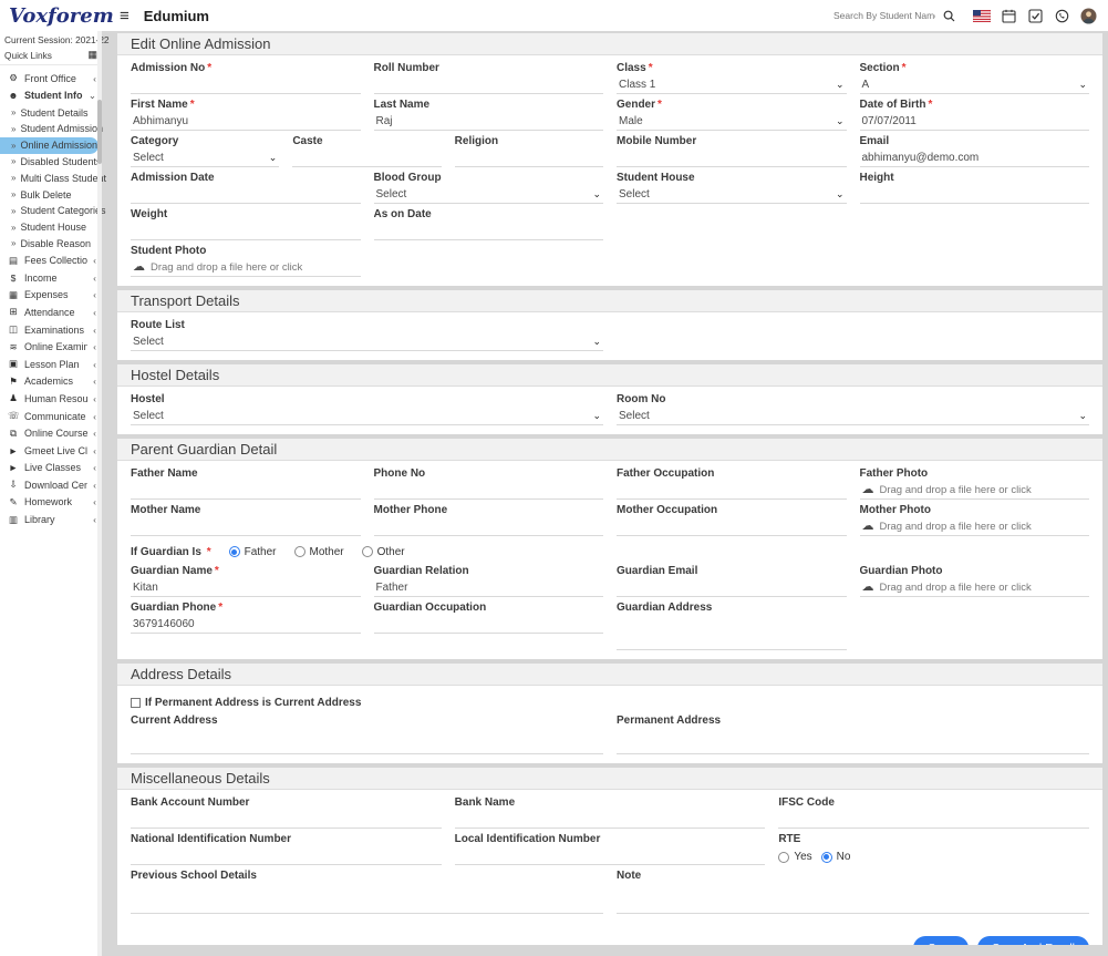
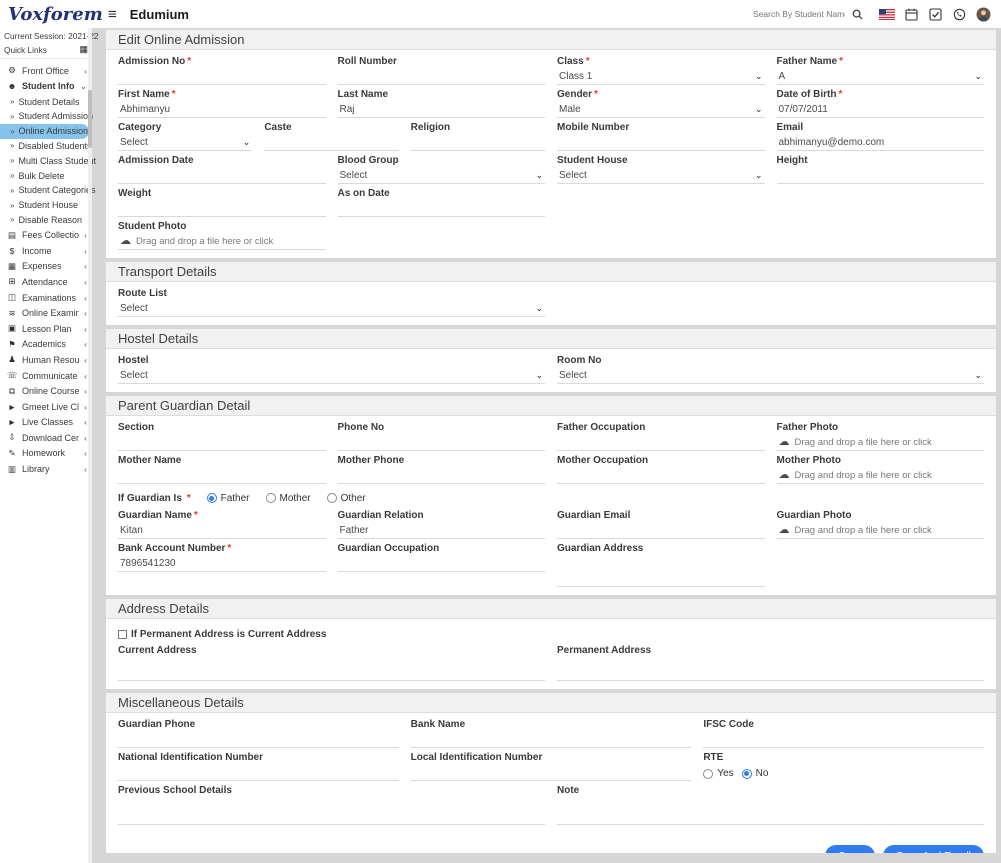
  Voxforem
  ≡
  Edumium
  Search By Student Nam
  Current Session: 20212
  Quick Links
  ▦
  ⚙
  Front Office
  ‹
  ☻
  ⌄
  »
  Student Details
  »
  Student Admissio
  »
  Online Admission
  »
  Disabled Student
  »
  Multi Class Studet
  »
  Bulk Delete
  »
  Student Categoris
  »
  Student House
  »
  Disable Reason
  ▤
  Fees Collectio
  ‹
  $
  Income
  ‹
  ▦
  Expenses
  ‹
  ⊞
  Attendance
  ‹
  ◫
  Examinations
  ‹
  ≋
  ‹
  ▣
  Lesson Plan
  ‹
  ⚑
  Academics
  ‹
  ♟
  Human Resou
  ‹
  ☏
  Communicate
  ‹
  ⧉
  Online Course
  ‹
  ►
  ‹
  ►
  Live Classes
  ‹
  ⇩
  Download Cen
  ‹
  ✎
  Homework
  ‹
  ▥
  Library
  ‹
  Edit Online Admission
  Admission No *
  Roll Number
  Class *
  Class 1
  ⌄
- Section *
+ Father Name *
  A
  ⌄
  First Name *
  Abhimanyu
  Last Name
  Raj
  Gender *
  Male
  ⌄
  Date of Birth *
  07/07/2011
  Category
  Select
  ⌄
  Caste
  Religion
  Mobile Number
  Email
  abhimanyu@demo.com
  Admission Date
  Blood Group
  Select
  ⌄
  Student House
  Select
  ⌄
  Height
  Weight
  As on Date
  Student Photo
  ☁
  Drag and drop a file here or click
  Transport Details
  Route List
  Select
  ⌄
  Hostel Details
  Hostel
  Select
  ⌄
  Room No
  Select
  ⌄
  Parent Guardian Detail
- Father Name
+ Section
  Phone No
  Father Occupation
  Father Photo
  ☁
  Drag and drop a file here or click
  Mother Name
  Mother Phone
  Mother Occupation
  Mother Photo
  ☁
  Drag and drop a file here or click
  If Guardian Is *
  Father
  Mother
  Other
  Guardian Name *
  Kitan
  Guardian Relation
  Father
  Guardian Email
  Guardian Photo
  ☁
  Drag and drop a file here or click
- Guardian Phone *
+ Bank Account Number *
- 3679146060
+ 7896541230
  Guardian Occupation
  Guardian Address
  Address Details
  If Permanent Address is Current Address
  Current Address
  Permanent Address
  Miscellaneous Details
- Bank Account Number
+ Guardian Phone
  Bank Name
  IFSC Code
  National Identification Number
  Local Identification Number
  RTE
  Yes
  No
  Previous School Details
  Note
